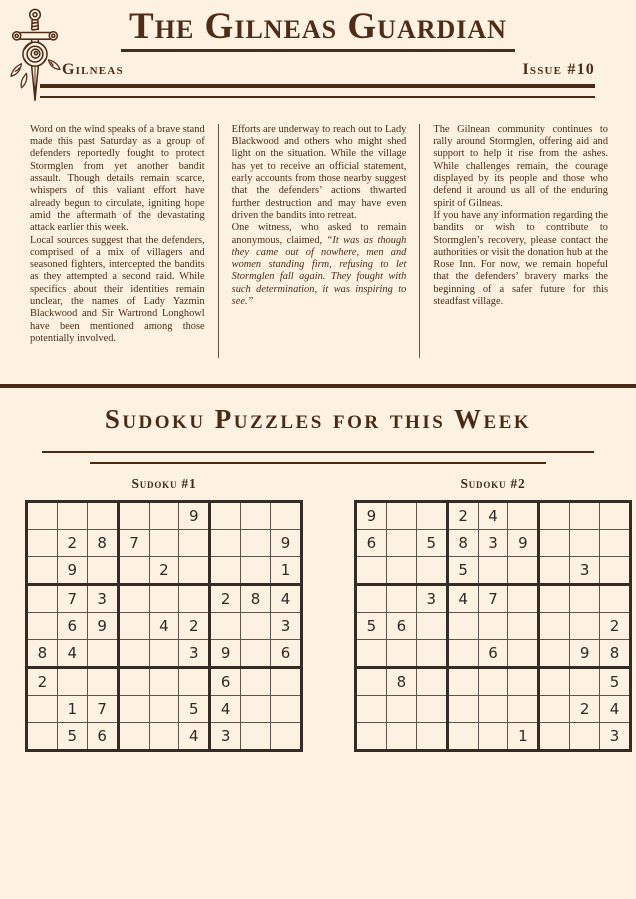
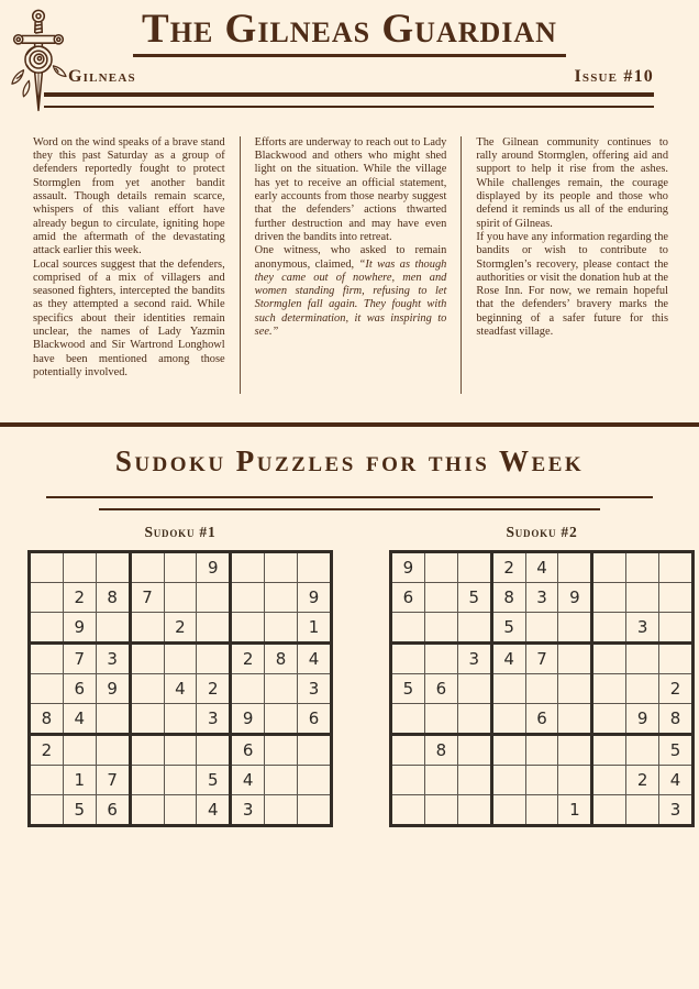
  The Gilneas Guardian
  Gilneas
  Issue #10
- Word on the wind speaks of a brave stand made this past Saturday as a group of defenders reportedly fought to protect Stormglen from yet another bandit assault. Though details remain scarce, whispers of this valiant effort have already begun to circulate, igniting hope amid the aftermath of the devastating attack earlier this week.
+ Word on the wind speaks of a brave stand they this past Saturday as a group of defenders reportedly fought to protect Stormglen from yet another bandit assault. Though details remain scarce, whispers of this valiant effort have already begun to circulate, igniting hope amid the aftermath of the devastating attack earlier this week.
  Local sources suggest that the defenders, comprised of a mix of villagers and seasoned fighters, intercepted the bandits as they attempted a second raid. While specifics about their identities remain unclear, the names of Lady Yazmin Blackwood and Sir Wartrond Longhowl have been mentioned among those potentially involved.
  Efforts are underway to reach out to Lady Blackwood and others who might shed light on the situation. While the village has yet to receive an official statement, early accounts from those nearby suggest that the defenders’ actions thwarted further destruction and may have even driven the bandits into retreat.
  One witness, who asked to remain anonymous, claimed, “It was as though they came out of nowhere, men and women standing firm, refusing to let Stormglen fall again. They fought with such determination, it was inspiring to see.”
- The Gilnean community continues to rally around Stormglen, offering aid and support to help it rise from the ashes. While challenges remain, the courage displayed by its people and those who defend it around us all of the enduring spirit of Gilneas.
+ The Gilnean community continues to rally around Stormglen, offering aid and support to help it rise from the ashes. While challenges remain, the courage displayed by its people and those who defend it reminds us all of the enduring spirit of Gilneas.
  If you have any information regarding the bandits or wish to contribute to Stormglen’s recovery, please contact the authorities or visit the donation hub at the Rose Inn. For now, we remain hopeful that the defenders’ bravery marks the beginning of a safer future for this steadfast village.
  Sudoku Puzzles for this Week
  Sudoku #1
  					9
  	2	8	7					9
  	9			2				1
  	7	3				2	8	4
  	6	9		4	2			3
  8	4				3	9		6
  2						6
  	1	7			5	4
  	5	6			4	3
  Sudoku #2
  9			2	4
  6		5	8	3	9
  			5				3
  		3	4	7
  5	6							2
  				6			9	8
  	8							5
  							2	4
  					1			3
